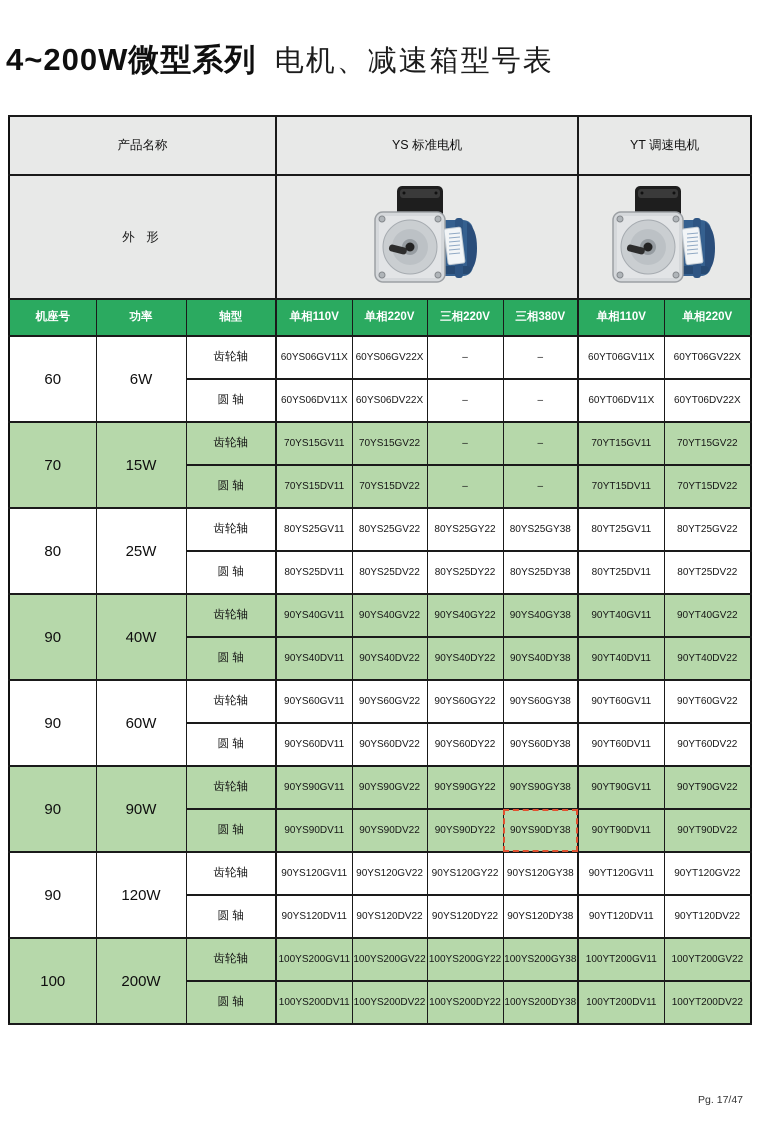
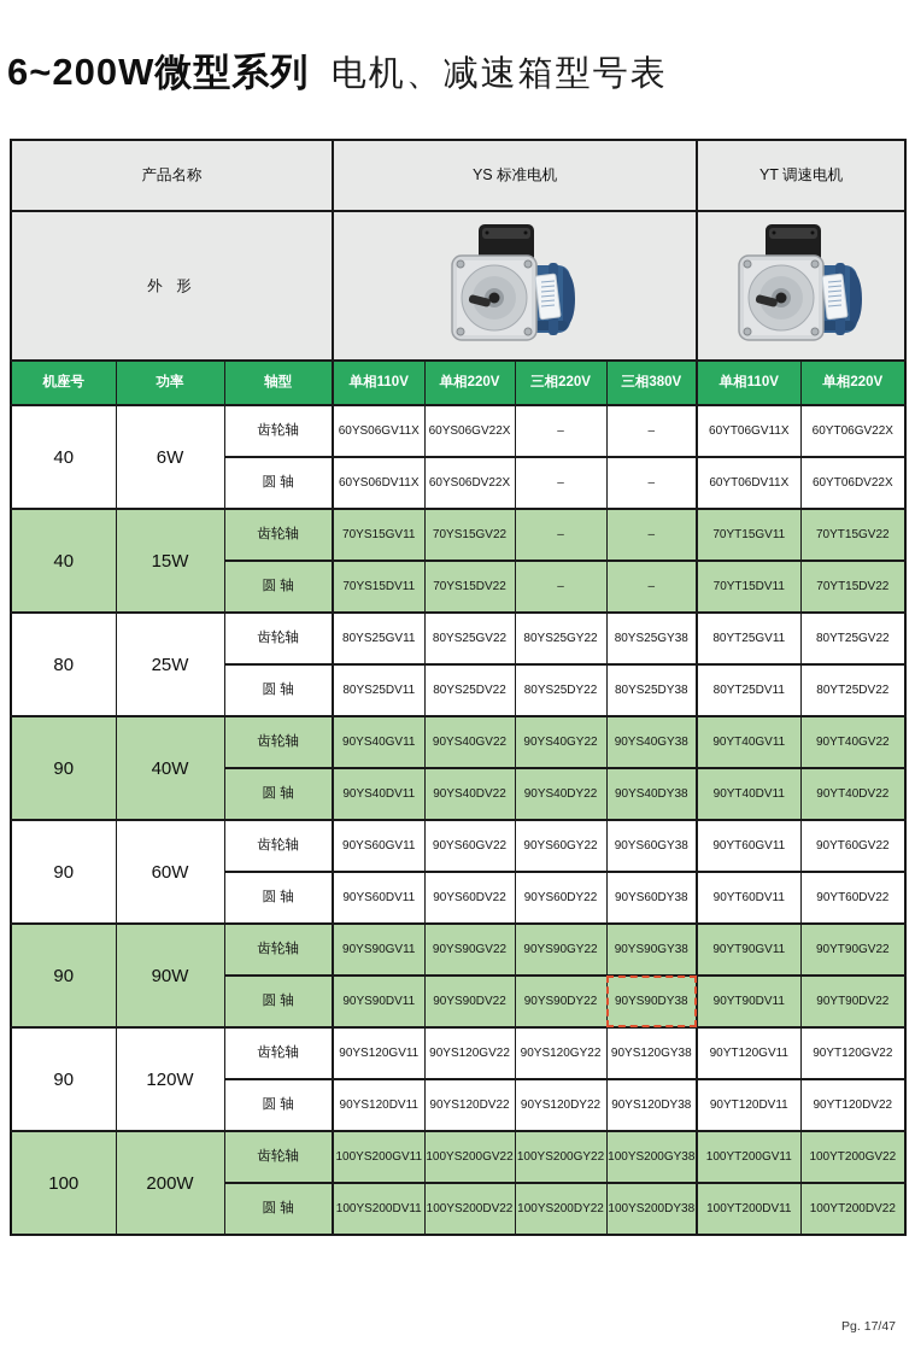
- 4~200W微型系列 电机、减速箱型号表
+ 6~200W微型系列 电机、减速箱型号表
  产品名称	YS 标准电机	YT 调速电机
  外 形
  机座号	功率	轴型	单相110V	单相220V	三相220V	三相380V	单相110V	单相220V
- 60	6W	齿轮轴	60YS06GV11X	60YS06GV22X	–	–	60YT06GV11X	60YT06GV22X
+ 40	6W	齿轮轴	60YS06GV11X	60YS06GV22X	–	–	60YT06GV11X	60YT06GV22X
  圆 轴	60YS06DV11X	60YS06DV22X	–	–	60YT06DV11X	60YT06DV22X
- 70	15W	齿轮轴	70YS15GV11	70YS15GV22	–	–	70YT15GV11	70YT15GV22
+ 40	15W	齿轮轴	70YS15GV11	70YS15GV22	–	–	70YT15GV11	70YT15GV22
  圆 轴	70YS15DV11	70YS15DV22	–	–	70YT15DV11	70YT15DV22
  80	25W	齿轮轴	80YS25GV11	80YS25GV22	80YS25GY22	80YS25GY38	80YT25GV11	80YT25GV22
  圆 轴	80YS25DV11	80YS25DV22	80YS25DY22	80YS25DY38	80YT25DV11	80YT25DV22
  90	40W	齿轮轴	90YS40GV11	90YS40GV22	90YS40GY22	90YS40GY38	90YT40GV11	90YT40GV22
  圆 轴	90YS40DV11	90YS40DV22	90YS40DY22	90YS40DY38	90YT40DV11	90YT40DV22
  90	60W	齿轮轴	90YS60GV11	90YS60GV22	90YS60GY22	90YS60GY38	90YT60GV11	90YT60GV22
  圆 轴	90YS60DV11	90YS60DV22	90YS60DY22	90YS60DY38	90YT60DV11	90YT60DV22
  90	90W	齿轮轴	90YS90GV11	90YS90GV22	90YS90GY22	90YS90GY38	90YT90GV11	90YT90GV22
  圆 轴	90YS90DV11	90YS90DV22	90YS90DY22	90YS90DY38	90YT90DV11	90YT90DV22
  90	120W	齿轮轴	90YS120GV11	90YS120GV22	90YS120GY22	90YS120GY38	90YT120GV11	90YT120GV22
  圆 轴	90YS120DV11	90YS120DV22	90YS120DY22	90YS120DY38	90YT120DV11	90YT120DV22
  100	200W	齿轮轴	100YS200GV11	100YS200GV22	100YS200GY22	100YS200GY38	100YT200GV11	100YT200GV22
  圆 轴	100YS200DV11	100YS200DV22	100YS200DY22	100YS200DY38	100YT200DV11	100YT200DV22
  Pg. 17/47
